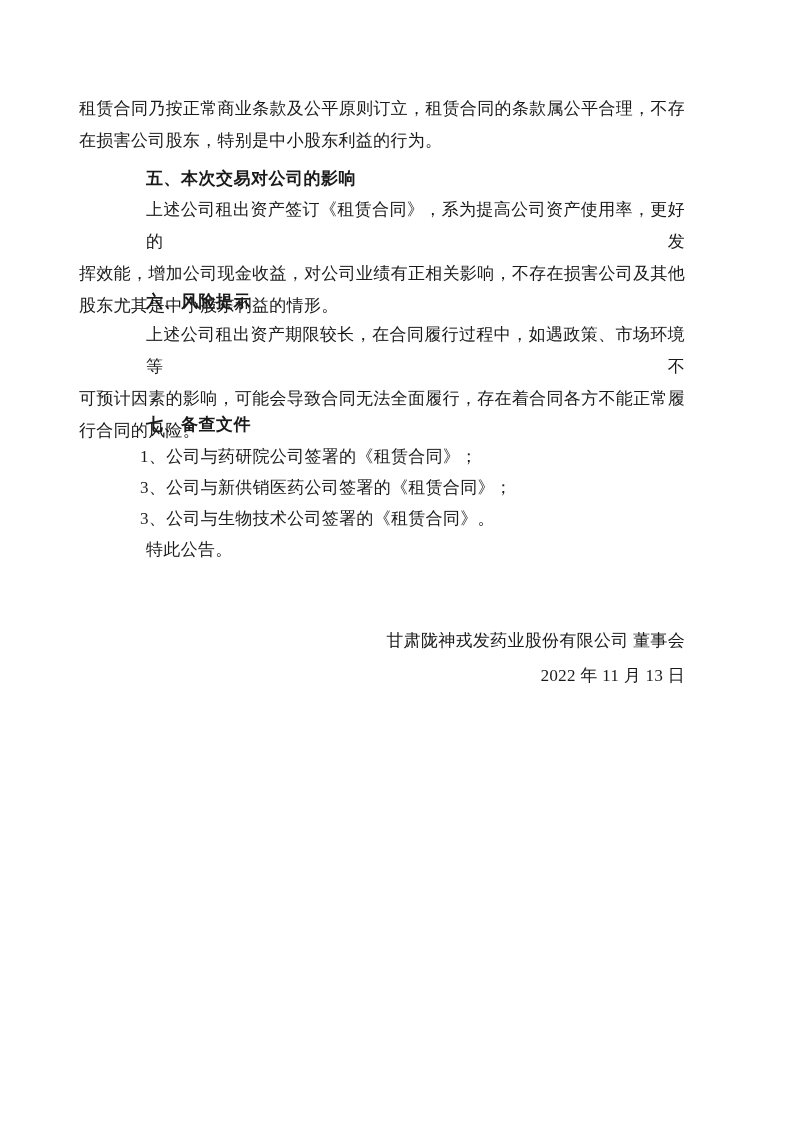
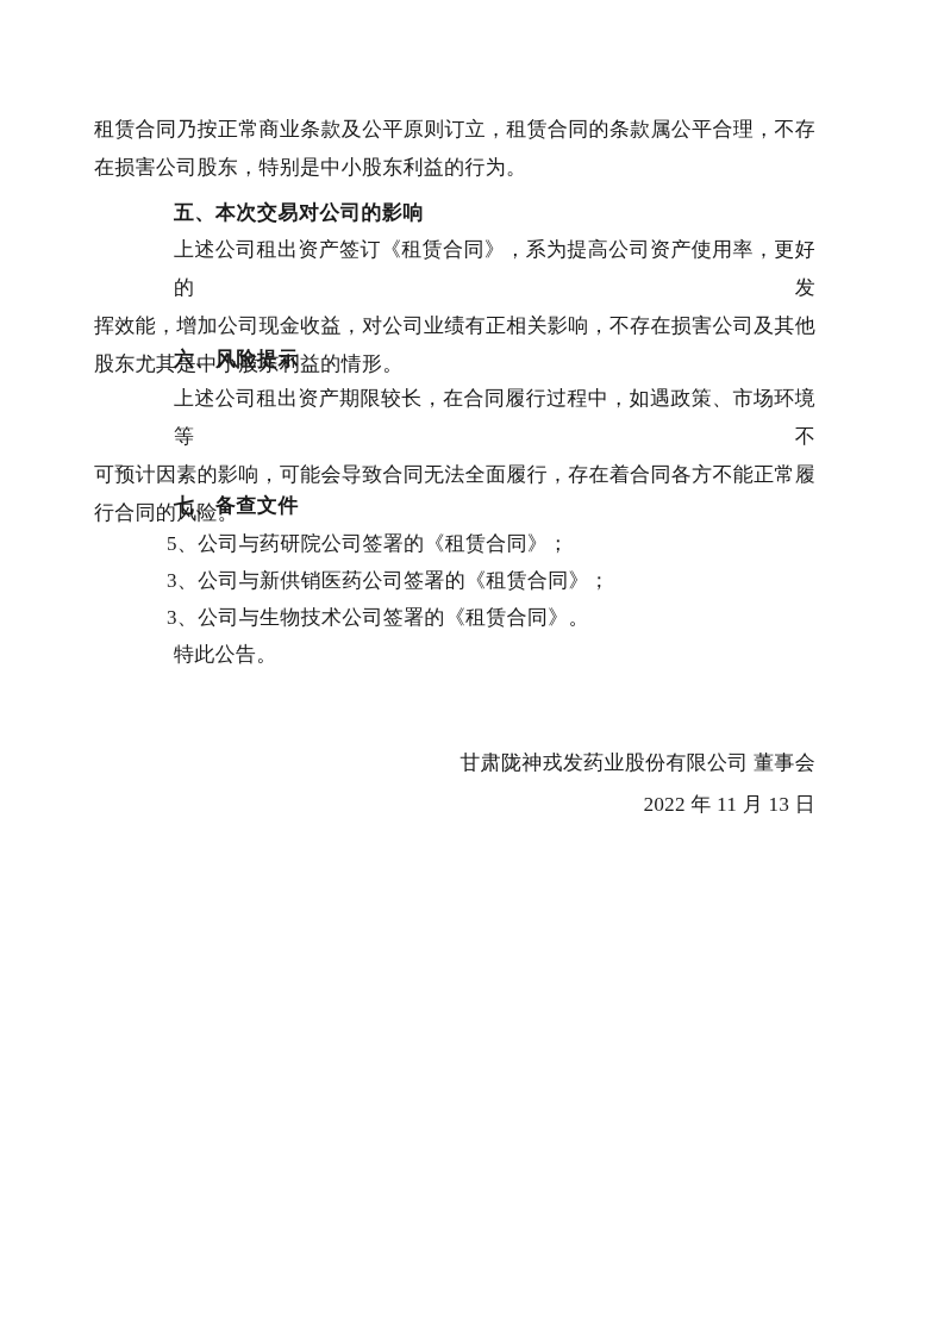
  租赁合同乃按正常商业条款及公平原则订立，租赁合同的条款属公平合理，不存
  在损害公司股东，特别是中小股东利益的行为。
  五、本次交易对公司的影响
  上述公司租出资产签订《租赁合同》，系为提高公司资产使用率，更好的发
  挥效能，增加公司现金收益，对公司业绩有正相关影响，不存在损害公司及其他
  股东尤其是中小股东利益的情形。
  六、风险提示
  上述公司租出资产期限较长，在合同履行过程中，如遇政策、市场环境等不
  可预计因素的影响，可能会导致合同无法全面履行，存在着合同各方不能正常履
  行合同的风险。
  七、备查文件
- 1、公司与药研院公司签署的《租赁合同》；
+ 5、公司与药研院公司签署的《租赁合同》；
  3、公司与新供销医药公司签署的《租赁合同》；
  3、公司与生物技术公司签署的《租赁合同》。
  特此公告。
  甘肃陇神戎发药业股份有限公司 董事会
  2022 年 11 月 13 日
